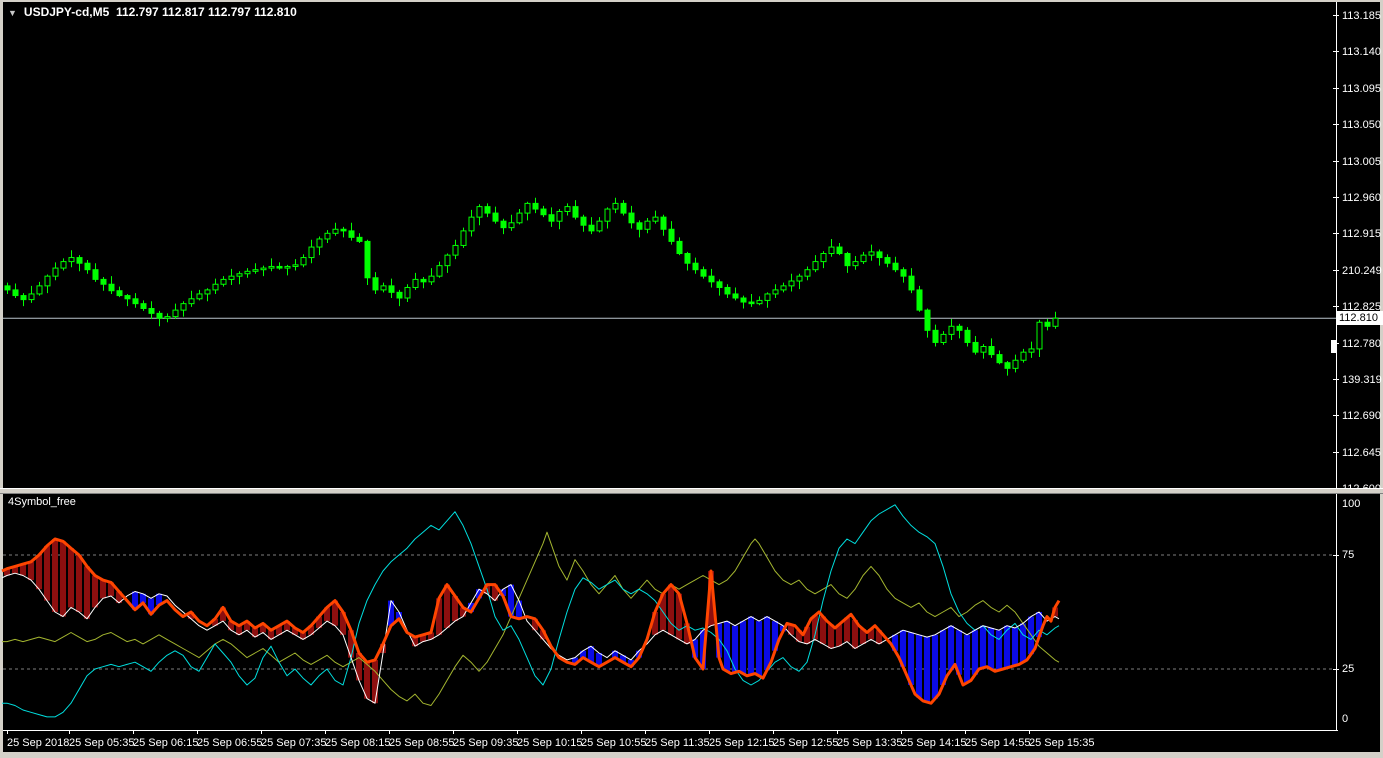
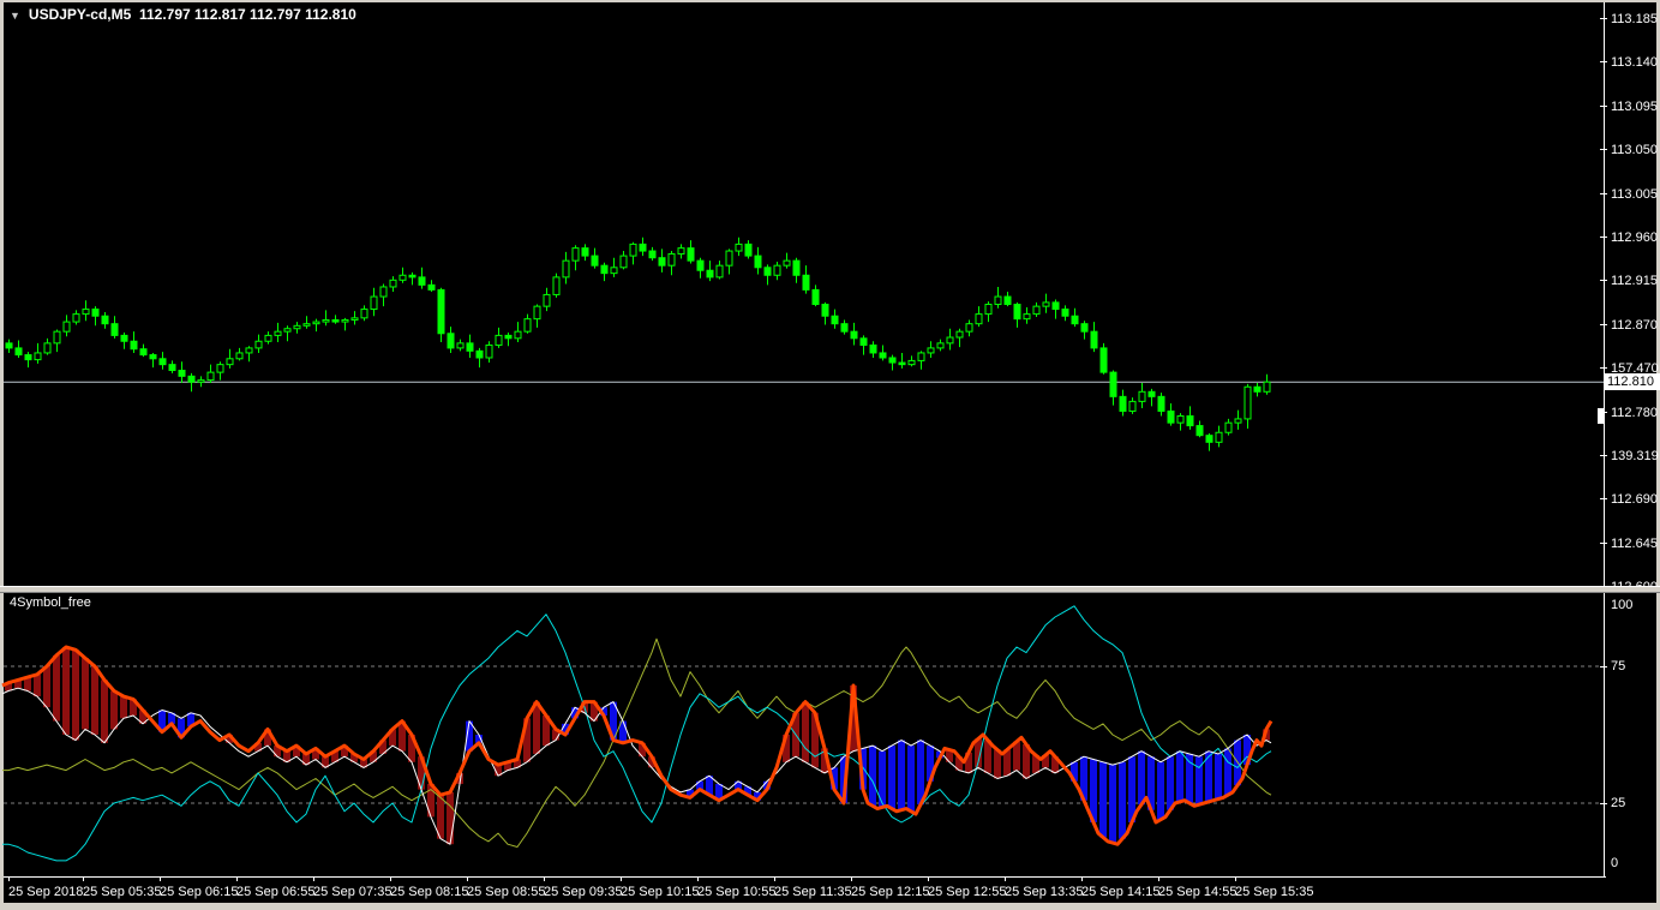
  113.185
  113.140
  113.095
  113.050
  113.005
  112.960
  112.915
- 210.249
+ 112.870
- 112.825
+ 157.470
  112.780
  139.319
  112.690
  112.645
  100
  75
  25
  0
  25 Sep 2018
  25 Sep 05:35
  25 Sep 06:15
  25 Sep 06:55
  25 Sep 07:35
  25 Sep 08:15
  25 Sep 08:55
  25 Sep 09:35
  25 Sep 10:15
  25 Sep 10:55
  25 Sep 11:35
  25 Sep 12:15
  25 Sep 12:55
  25 Sep 13:35
  25 Sep 14:15
  25 Sep 14:55
  25 Sep 15:35
  ▼ USDJPY-cd,M5 112.797 112.817 112.797 112.810
  4Symbol_free
  112.810
